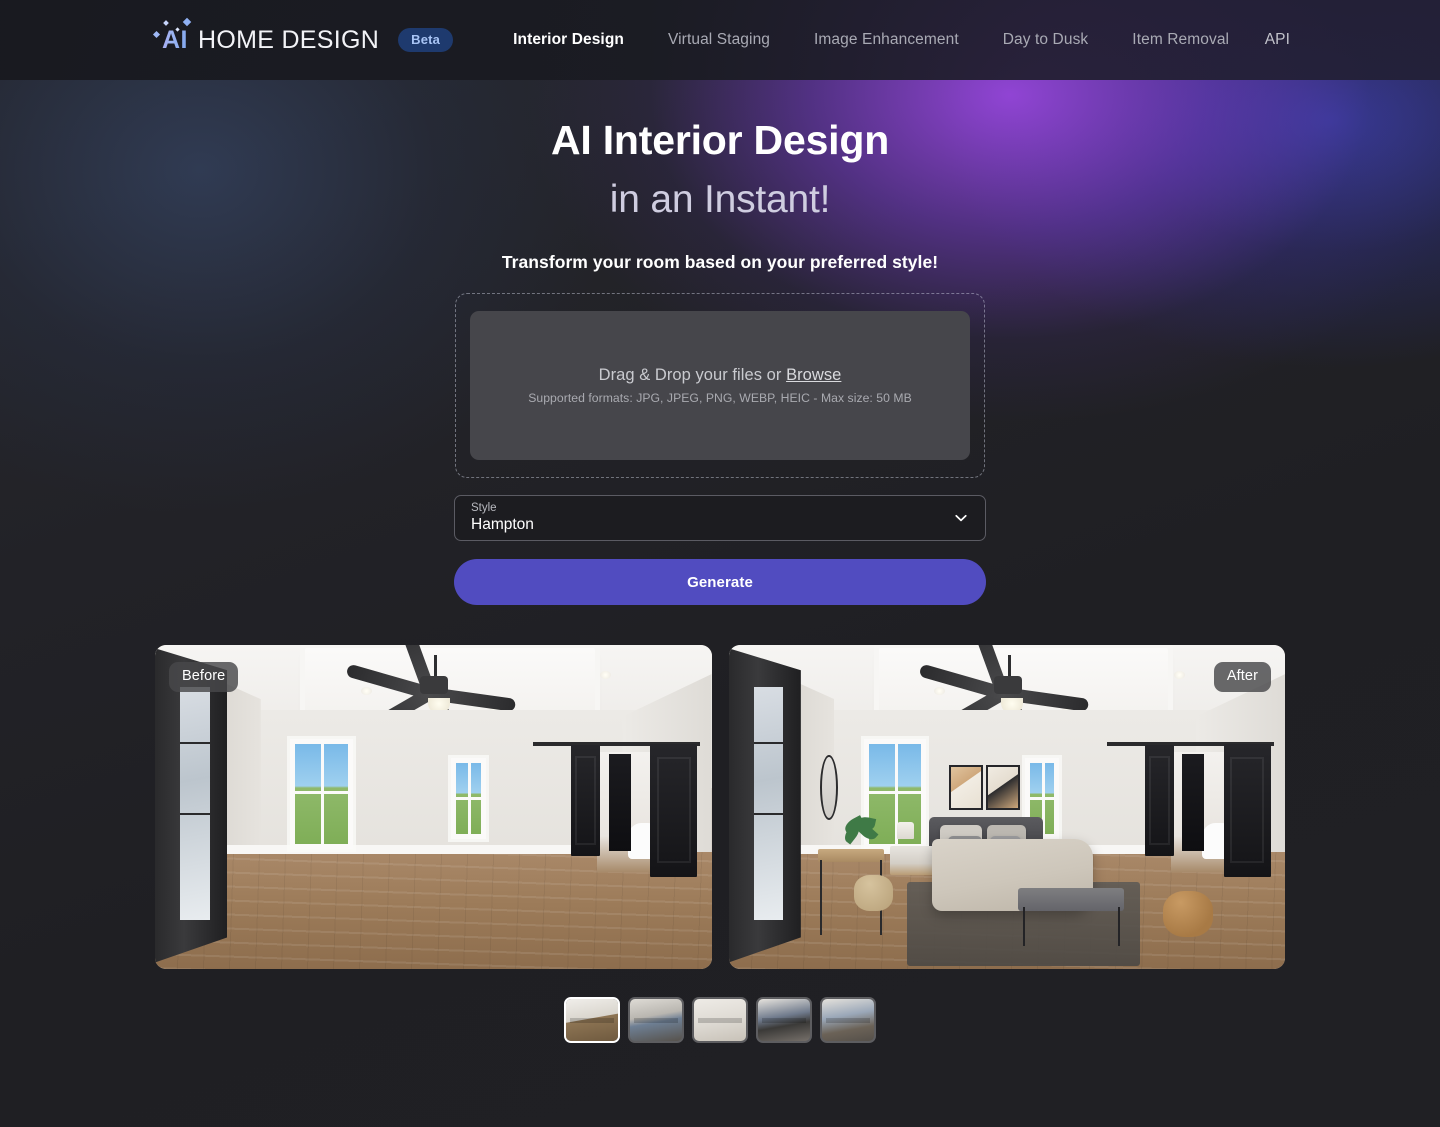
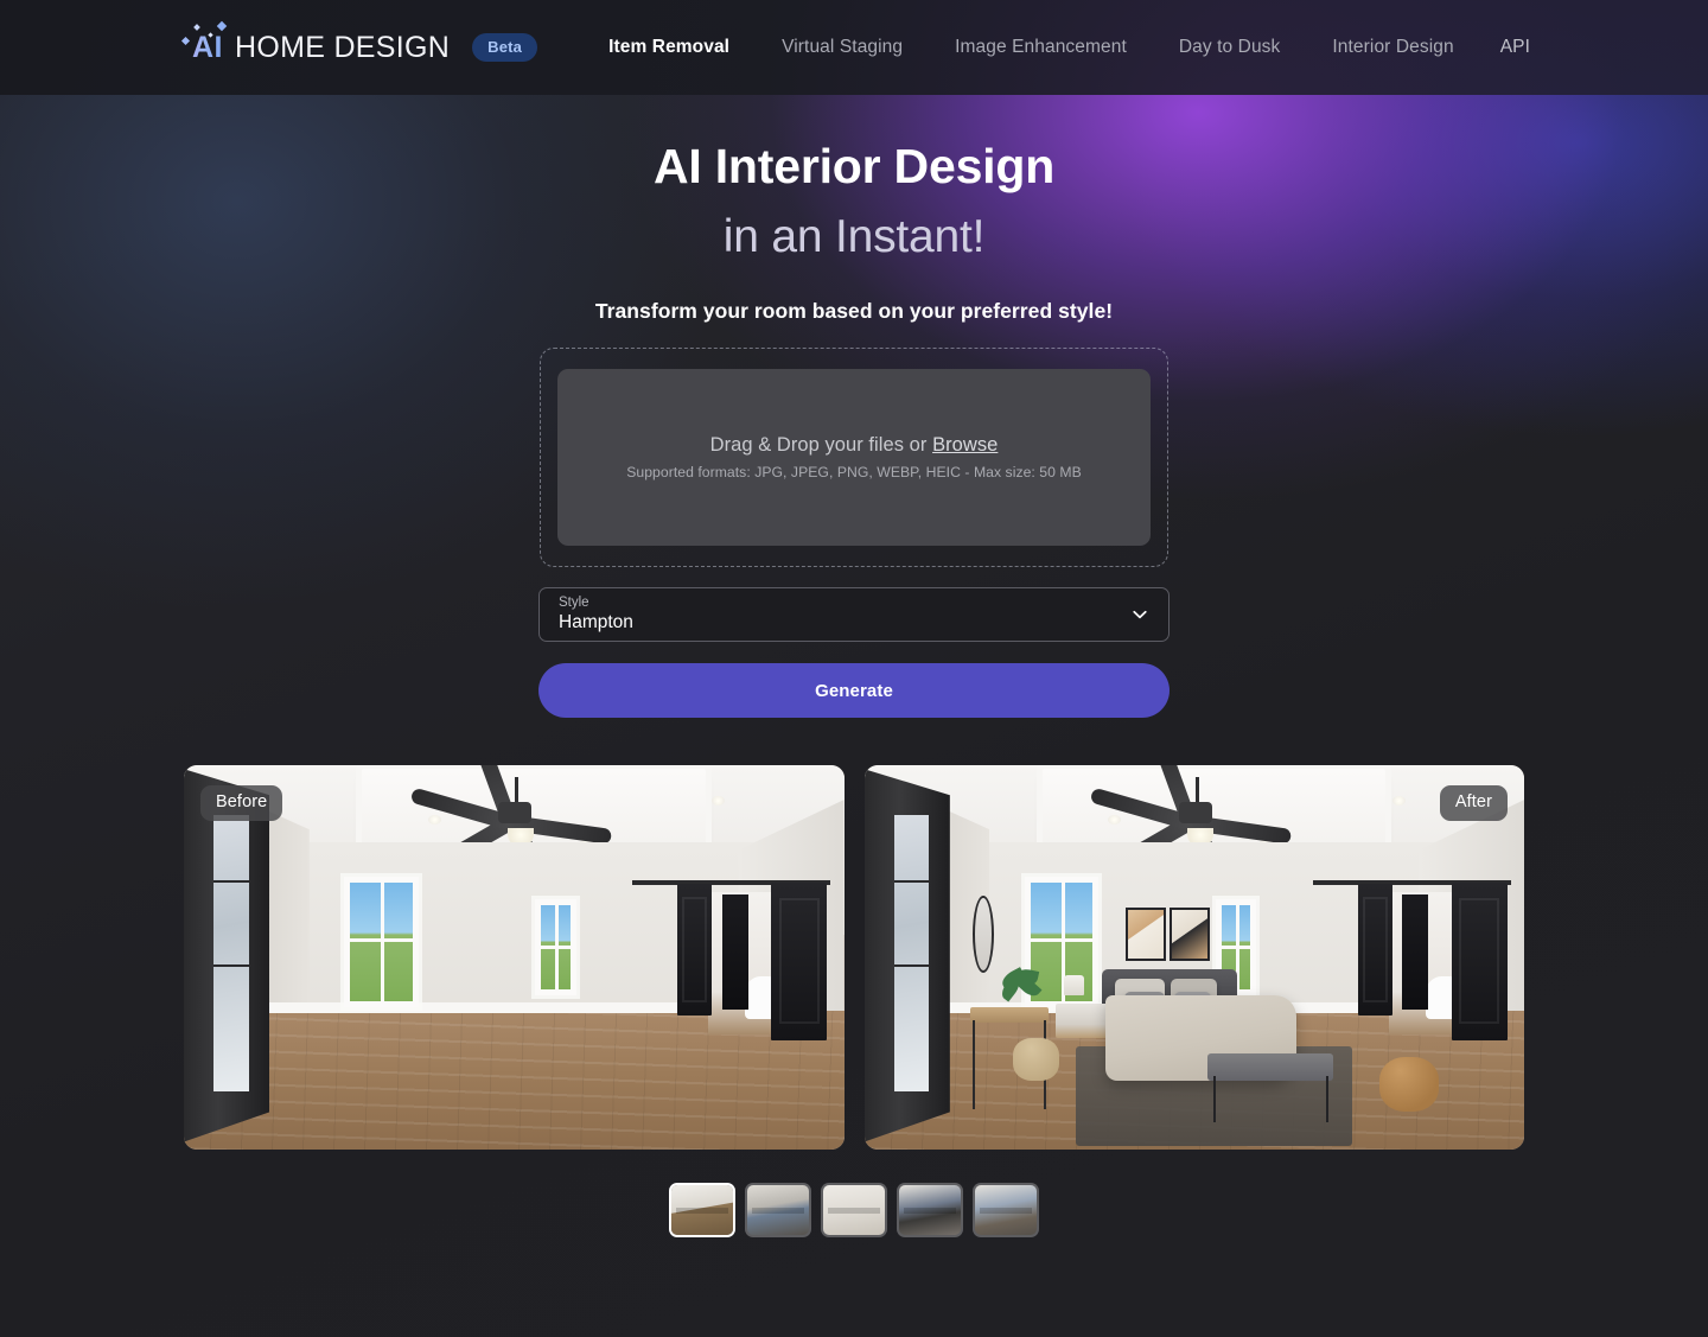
  AI
  HOME DESIGN
  Beta
- Interior Design
+ Item Removal
  Virtual Staging
  Image Enhancement
  Day to Dusk
- Item Removal
+ Interior Design
  API
  AI Interior Design
  in an Instant!
  Transform your room based on your preferred style!
  Drag & Drop your files or Browse
  Supported formats: JPG, JPEG, PNG, WEBP, HEIC - Max size: 50 MB
  Style
  Hampton
  Generate
  Before
  After
